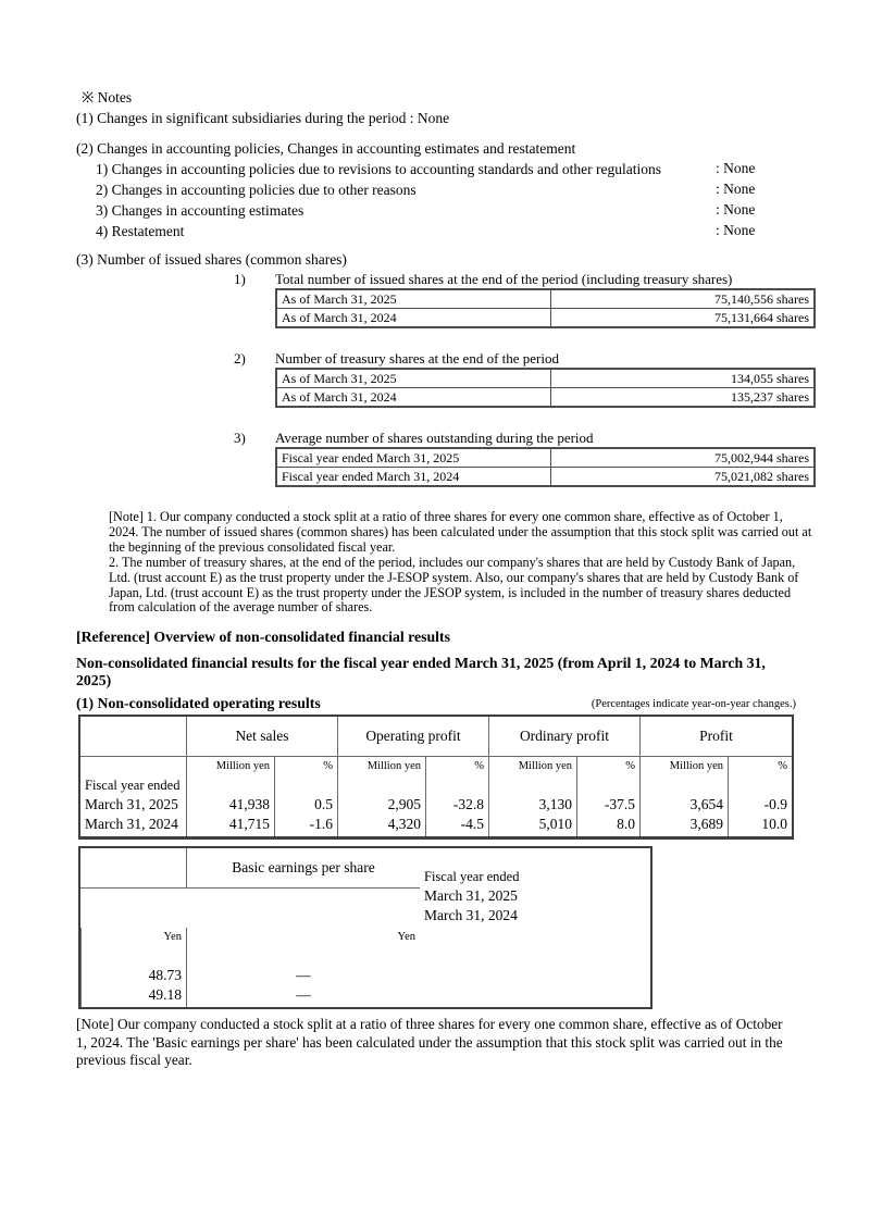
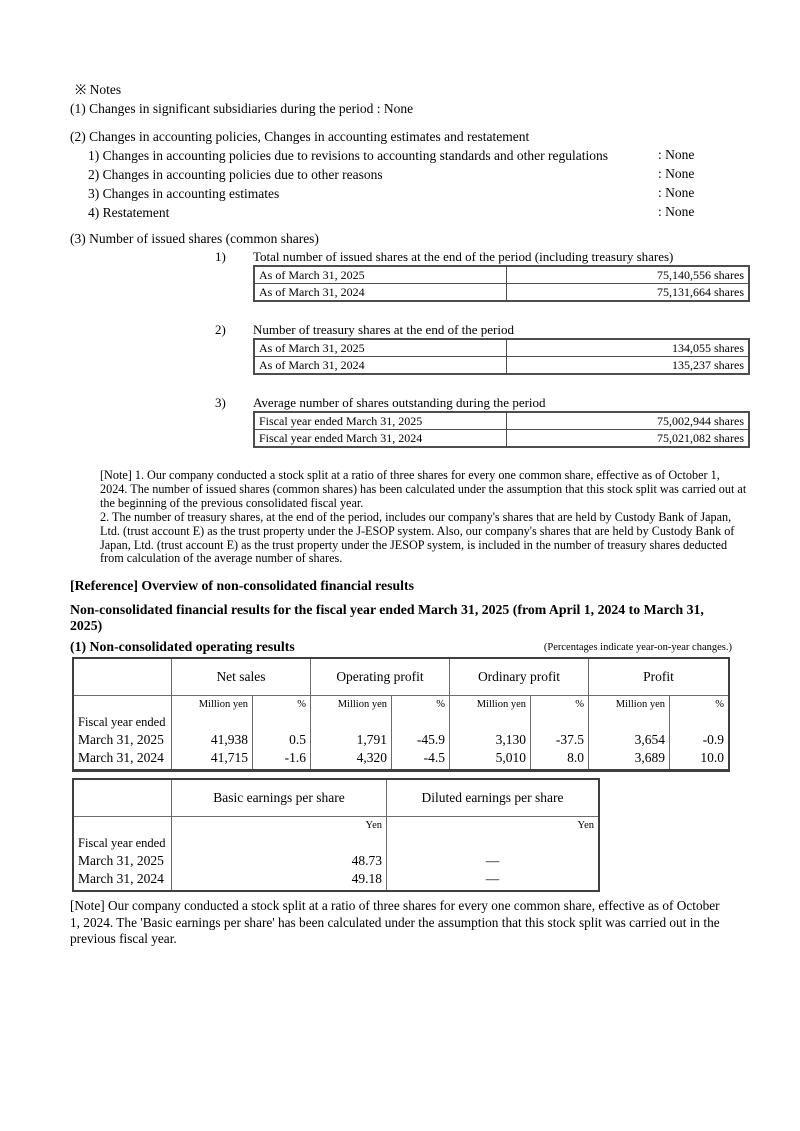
  ※ Notes
  (1) Changes in significant subsidiaries during the period : None
  (2) Changes in accounting policies, Changes in accounting estimates and restatement
  1) Changes in accounting policies due to revisions to accounting standards and other regulations
  : None
  2) Changes in accounting policies due to other reasons
  : None
  3) Changes in accounting estimates
  : None
  4) Restatement
  : None
  (3) Number of issued shares (common shares)
  1)
  Total number of issued shares at the end of the period (including treasury shares)
  As of March 31, 2025	75,140,556 shares
  As of March 31, 2024	75,131,664 shares
  2)
  Number of treasury shares at the end of the period
  As of March 31, 2025	134,055 shares
  As of March 31, 2024	135,237 shares
  3)
  Average number of shares outstanding during the period
  Fiscal year ended March 31, 2025	75,002,944 shares
  Fiscal year ended March 31, 2024	75,021,082 shares
  [Note] 1. Our company conducted a stock split at a ratio of three shares for every one common share, effective as of October 1, 2024. The number of issued shares (common shares) has been calculated under the assumption that this stock split was carried out at the beginning of the previous consolidated fiscal year.
  2. The number of treasury shares, at the end of the period, includes our company's shares that are held by Custody Bank of Japan, Ltd. (trust account E) as the trust property under the J-ESOP system. Also, our company's shares that are held by Custody Bank of Japan, Ltd. (trust account E) as the trust property under the JESOP system, is included in the number of treasury shares deducted from calculation of the average number of shares.
  [Reference] Overview of non-consolidated financial results
  Non-consolidated financial results for the fiscal year ended March 31, 2025 (from April 1, 2024 to March 31, 2025)
  (1) Non-consolidated operating results
  (Percentages indicate year-on-year changes.)
  Net sales
  Operating profit
  Ordinary profit
  Profit
  Fiscal year ended
  March 31, 2025
  March 31, 2024
  Million yen
  41,938
  41,715
  %
  0.5
  -1.6
  Million yen
- 2,905
+ 1,791
  4,320
  %
- -32.8
+ -45.9
  -4.5
  Million yen
  3,130
  5,010
  %
  -37.5
  8.0
  Million yen
  3,654
  3,689
  %
  -0.9
  10.0
  Basic earnings per share
+ Diluted earnings per share
  Fiscal year ended
  March 31, 2025
  March 31, 2024
  Yen
  48.73
  49.18
  Yen
  —
  —
  [Note] Our company conducted a stock split at a ratio of three shares for every one common share, effective as of October 1, 2024. The 'Basic earnings per share' has been calculated under the assumption that this stock split was carried out in the previous fiscal year.
